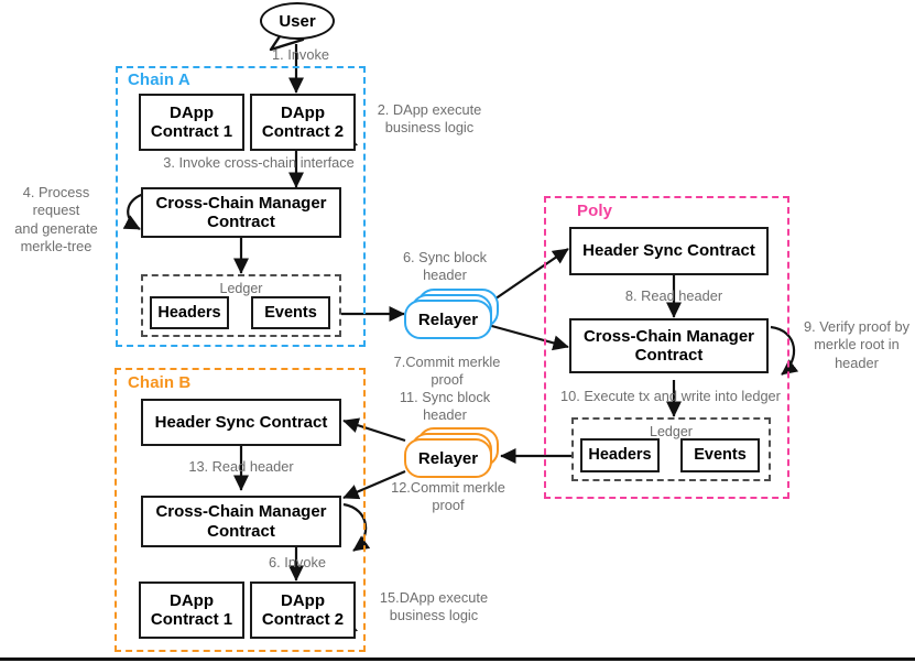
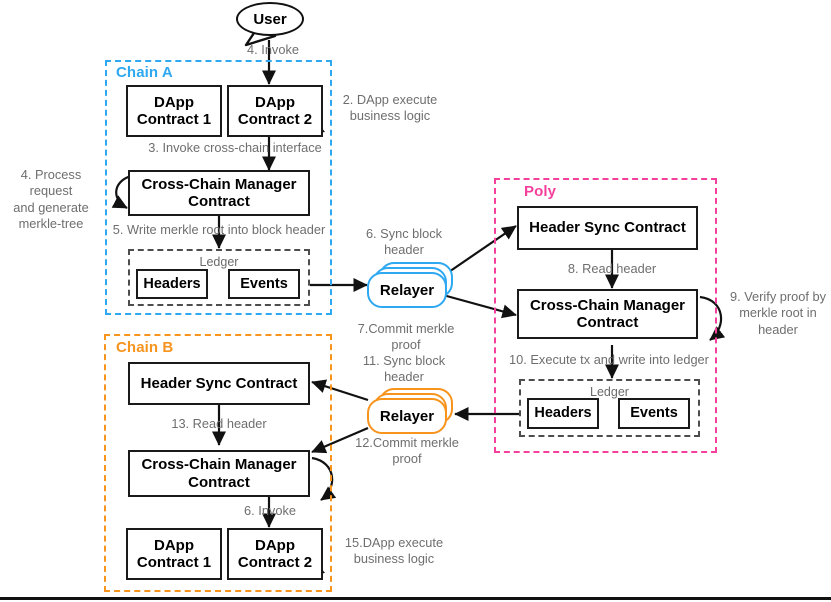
  User
  Chain A
  DApp
  Contract 1
  DApp
  Contract 2
  Cross-Chain Manager
  Contract
  Ledger
  Headers
  Events
  Poly
  Header Sync Contract
  Cross-Chain Manager
  Contract
  Ledger
  Headers
  Events
  Chain B
  Header Sync Contract
  Cross-Chain Manager
  Contract
  DApp
  Contract 1
  DApp
  Contract 2
  Relayer
  Relayer
- 1. Invoke
+ 4. Invoke
  2. DApp execute
  business logic
  3. Invoke cross-chain interface
  4. Process request
  and generate
  merkle-tree
+ 5. Write merkle root into block header
  6. Sync block
  header
  7.Commit merkle
  proof
  8. Read header
  9. Verify proof by
  merkle root in
  header
  10. Execute tx and write into ledger
  11. Sync block
  header
  12.Commit merkle
  proof
  13. Read header
  6. Invoke
  15.DApp execute
  business logic
